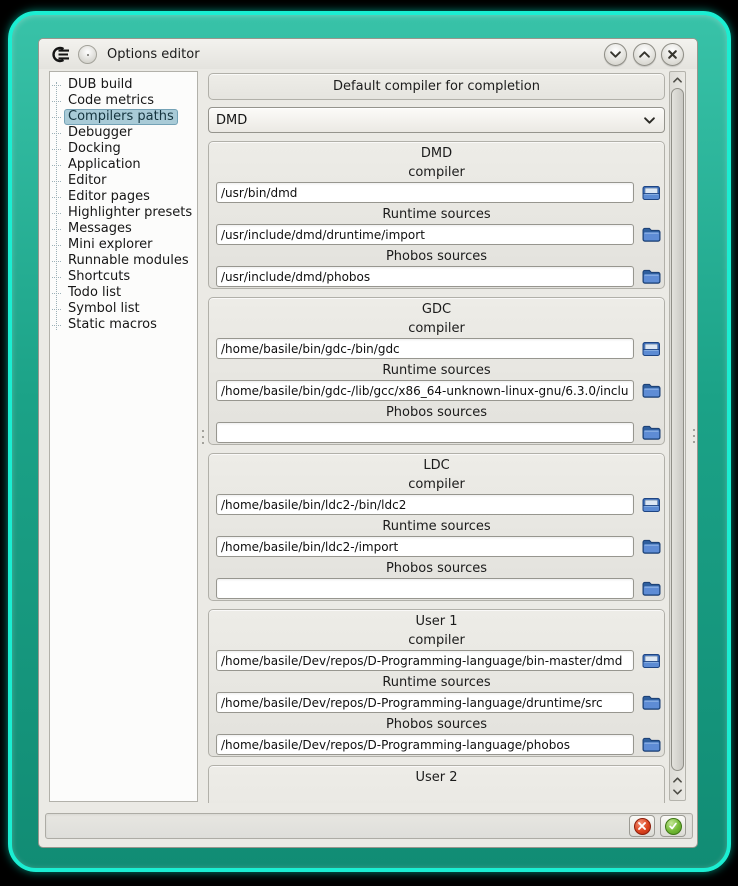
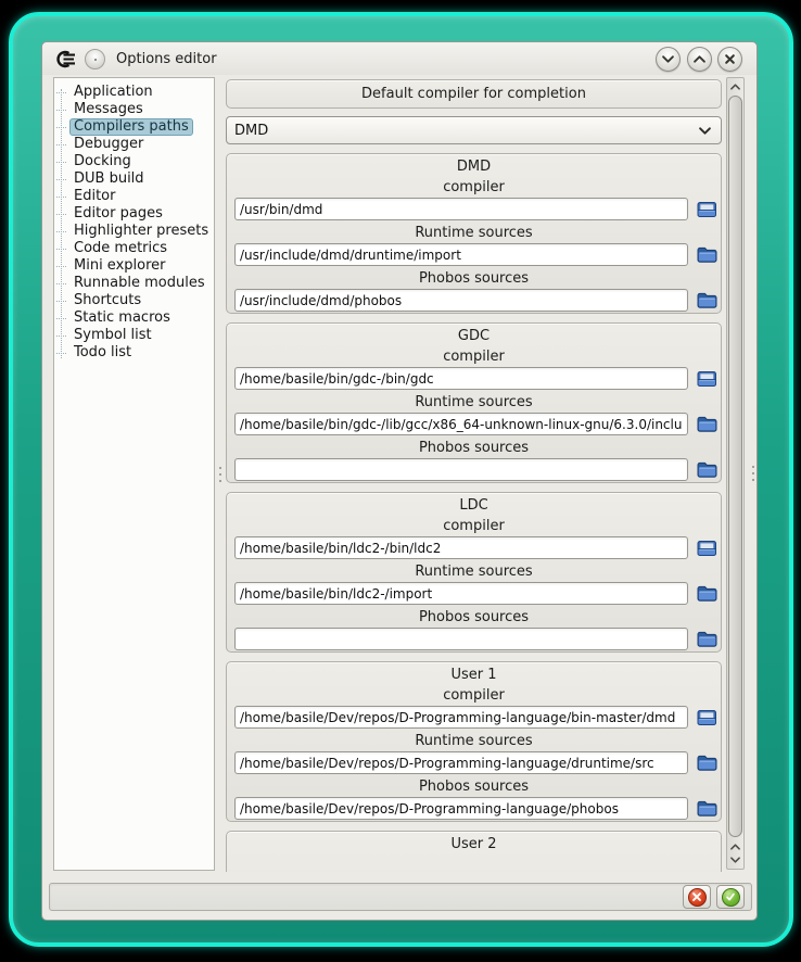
  Options editor
- DUB build
+ Application
- Code metrics
+ Messages
  Compilers paths
  Debugger
  Docking
- Application
+ DUB build
  Editor
  Editor pages
  Highlighter presets
- Messages
+ Code metrics
  Mini explorer
  Runnable modules
  Shortcuts
- Todo list
+ Static macros
  Symbol list
- Static macros
+ Todo list
  Default compiler for completion
  DMD
  DMD
  compiler
  /usr/bin/dmd
  Runtime sources
  /usr/include/dmd/druntime/import
  Phobos sources
  /usr/include/dmd/phobos
  GDC
  compiler
  /home/basile/bin/gdc-/bin/gdc
  Runtime sources
  /home/basile/bin/gdc-/lib/gcc/x86_64-unknown-linux-gnu/6.3.0/inclu
  Phobos sources
  LDC
  compiler
  /home/basile/bin/ldc2-/bin/ldc2
  Runtime sources
  /home/basile/bin/ldc2-/import
  Phobos sources
  User 1
  compiler
  /home/basile/Dev/repos/D-Programming-language/bin-master/dmd
  Runtime sources
  /home/basile/Dev/repos/D-Programming-language/druntime/src
  Phobos sources
  /home/basile/Dev/repos/D-Programming-language/phobos
  User 2
